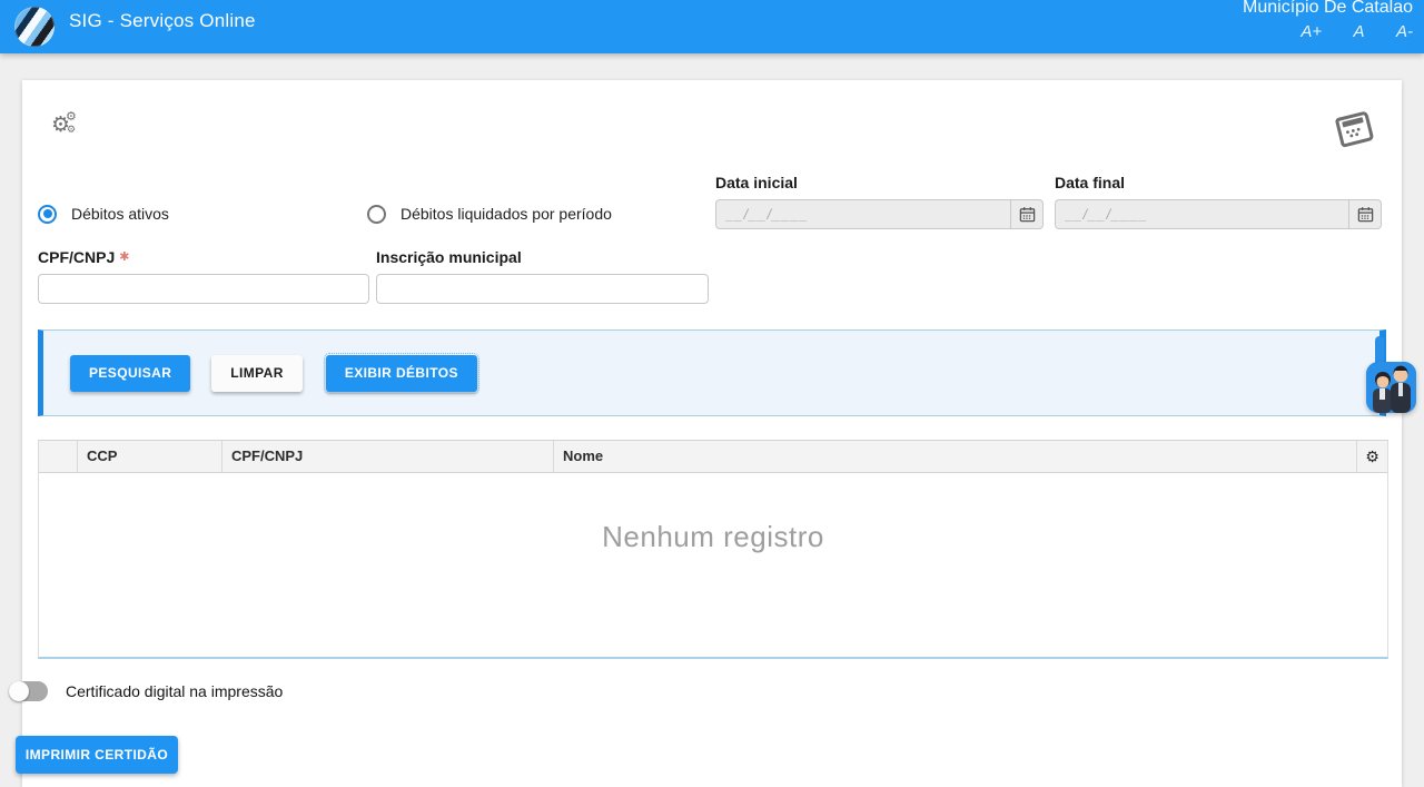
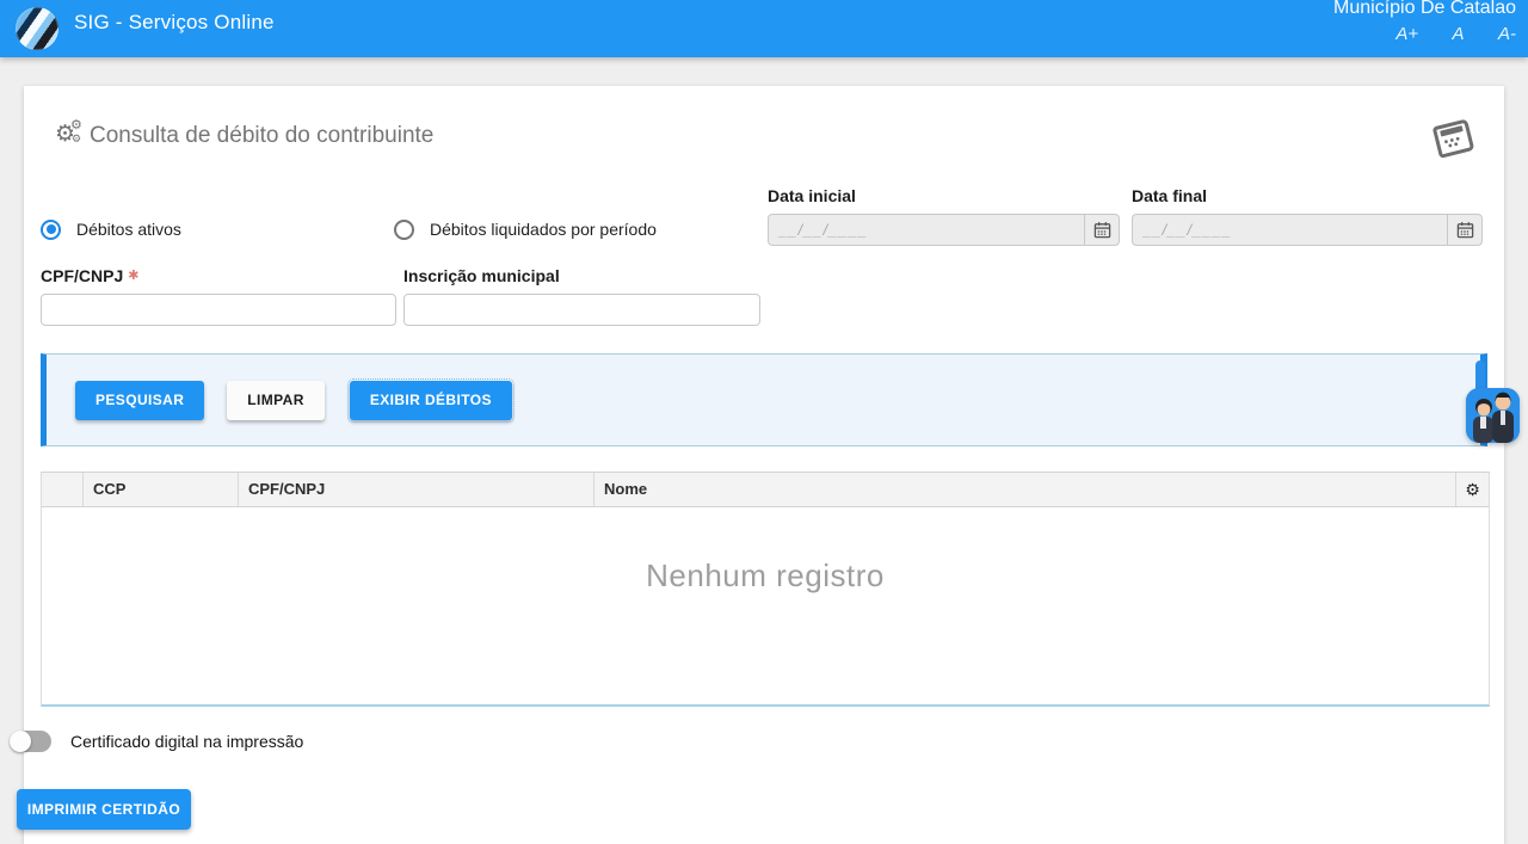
  SIG - Serviços Online
  Município De Catalao
  A+ A A-
  ⚙
  ⚙
  ⚙
+ Consulta de débito do contribuinte
  Débitos ativos
  Débitos liquidados por período
  Data inicial
  __/__/____
  Data final
  __/__/____
  CPF/CNPJ ✱
  Inscrição municipal
  PESQUISAR
  LIMPAR
  EXIBIR DÉBITOS
  CCP
  CPF/CNPJ
  Nome
  ⚙
  Nenhum registro
  Certificado digital na impressão
  IMPRIMIR CERTIDÃO
